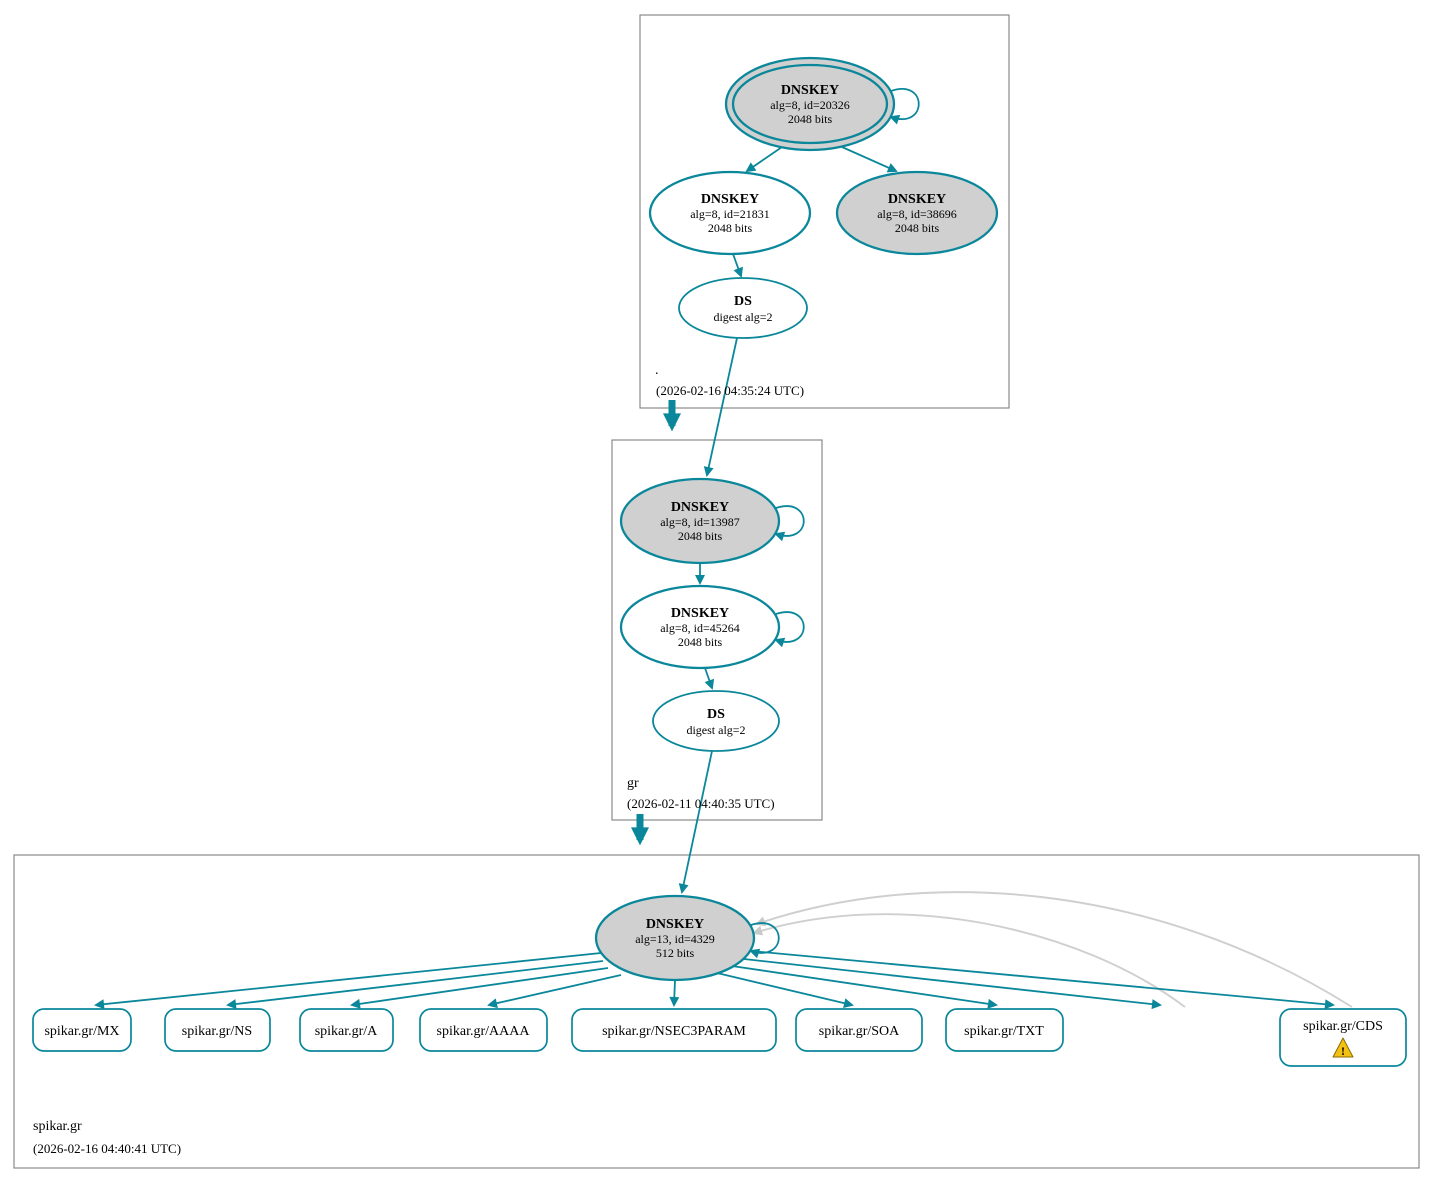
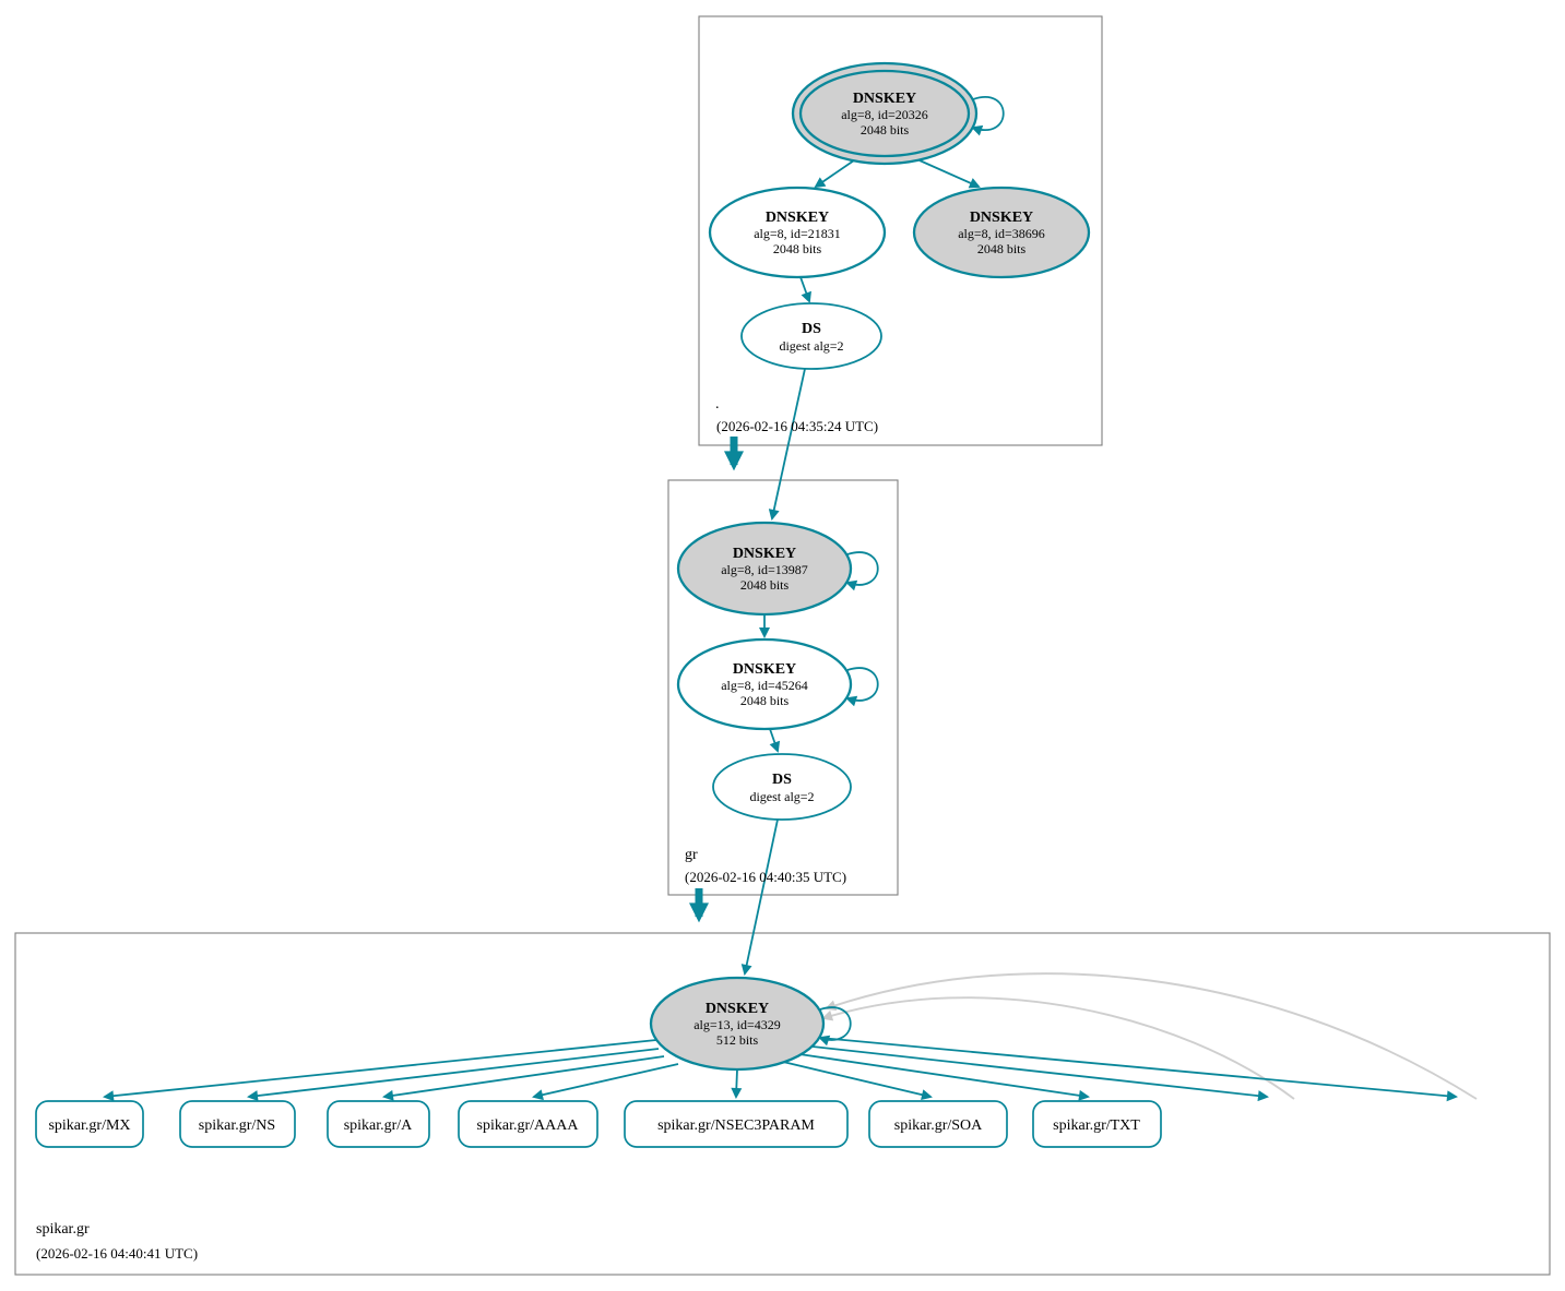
  DNSKEY
  alg=8, id=20326
  2048 bits
  DNSKEY
  alg=8, id=21831
  2048 bits
  DNSKEY
  alg=8, id=38696
  2048 bits
  DS
  digest alg=2
  .
  (2026-02-16 04:35:24 UTC)
  DNSKEY
  alg=8, id=13987
  2048 bits
  DNSKEY
  alg=8, id=45264
  2048 bits
  DS
  digest alg=2
  gr
- (2026-02-11 04:40:35 UTC)
+ (2026-02-16 04:40:35 UTC)
  DNSKEY
  alg=13, id=4329
  512 bits
  spikar.gr/MX
  spikar.gr/NS
  spikar.gr/A
  spikar.gr/AAAA
  spikar.gr/NSEC3PARAM
  spikar.gr/SOA
  spikar.gr/TXT
- spikar.gr/CDS
- !
  spikar.gr
  (2026-02-16 04:40:41 UTC)
